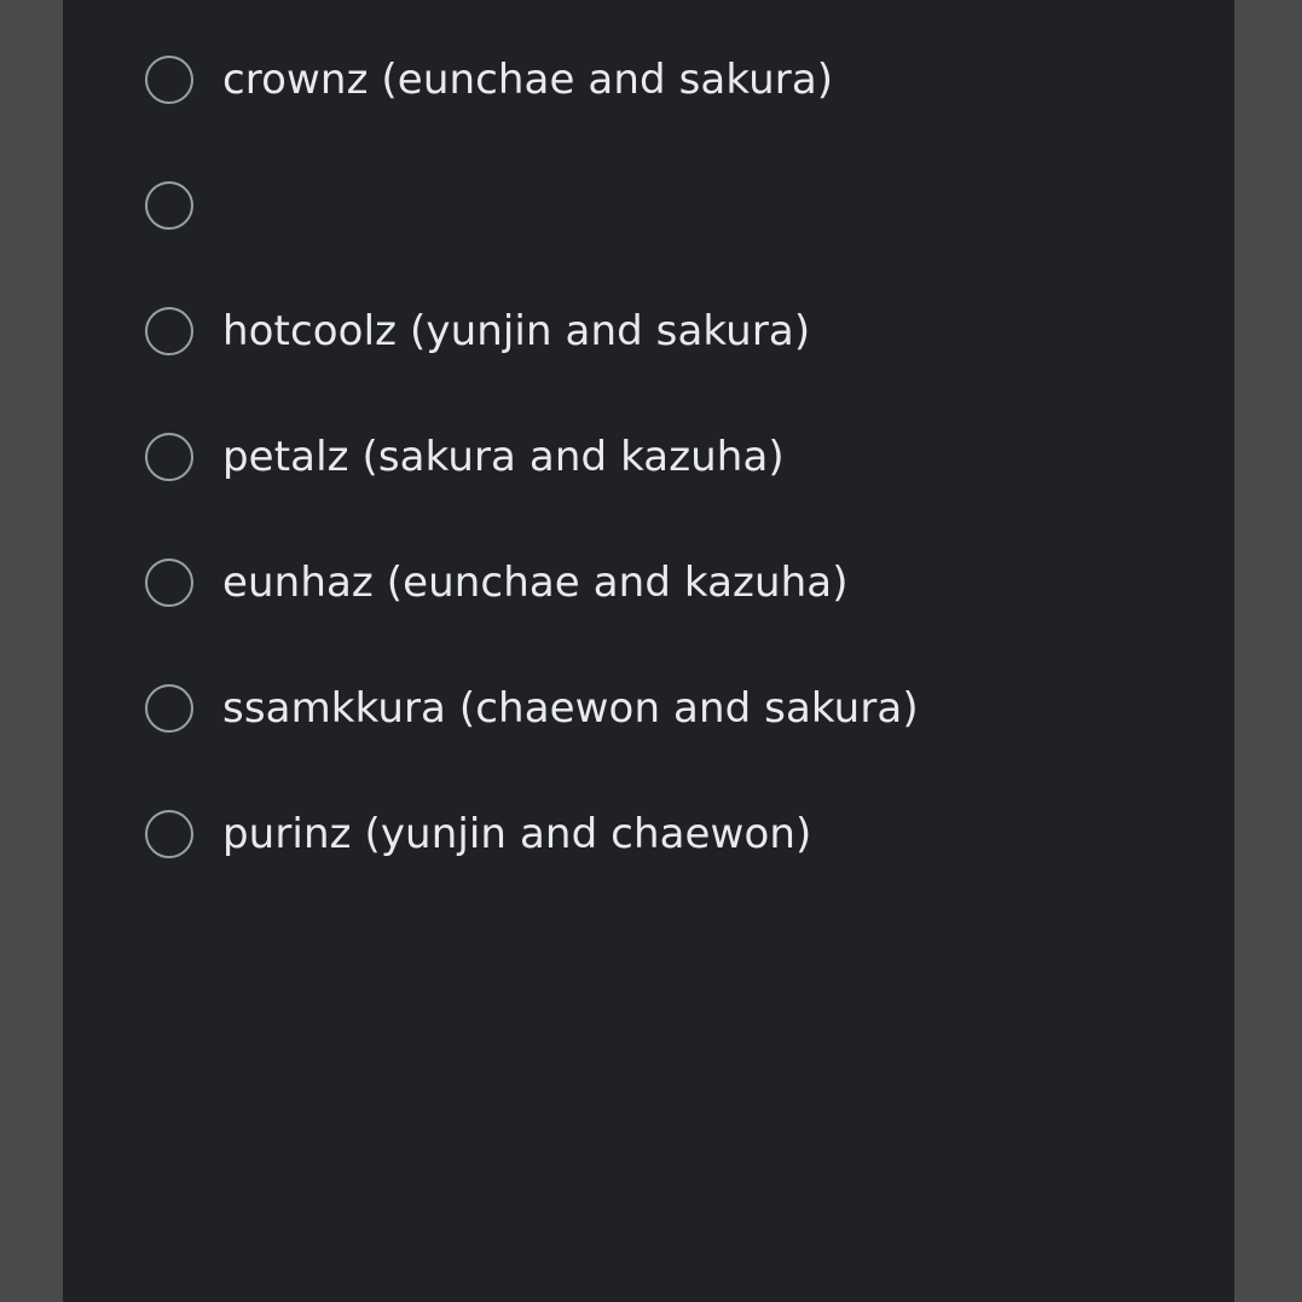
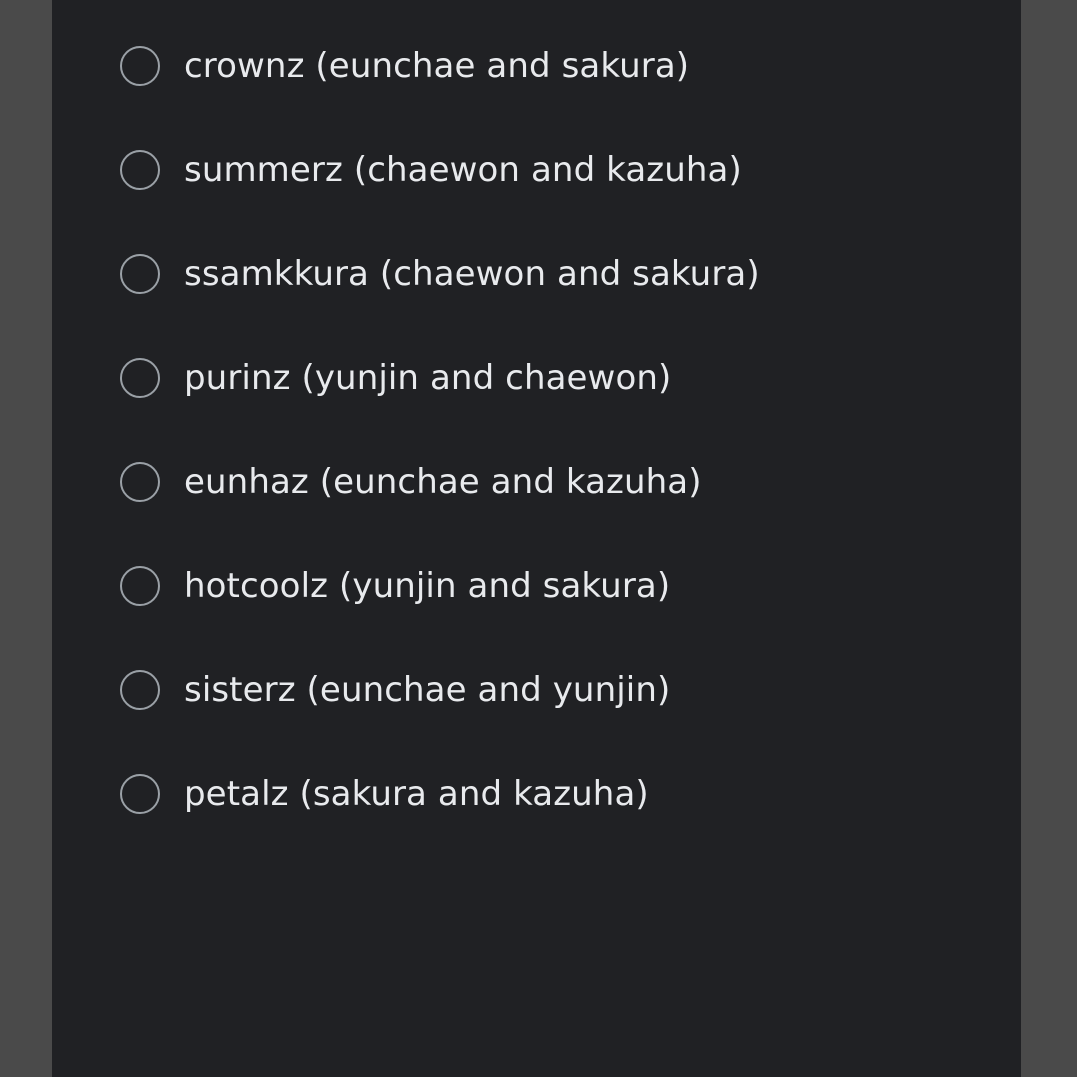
  crownz (eunchae and sakura)
+ summerz (chaewon and kazuha)
- hotcoolz (yunjin and sakura)
+ ssamkkura (chaewon and sakura)
- petalz (sakura and kazuha)
+ purinz (yunjin and chaewon)
  eunhaz (eunchae and kazuha)
- ssamkkura (chaewon and sakura)
+ hotcoolz (yunjin and sakura)
+ sisterz (eunchae and yunjin)
- purinz (yunjin and chaewon)
+ petalz (sakura and kazuha)
